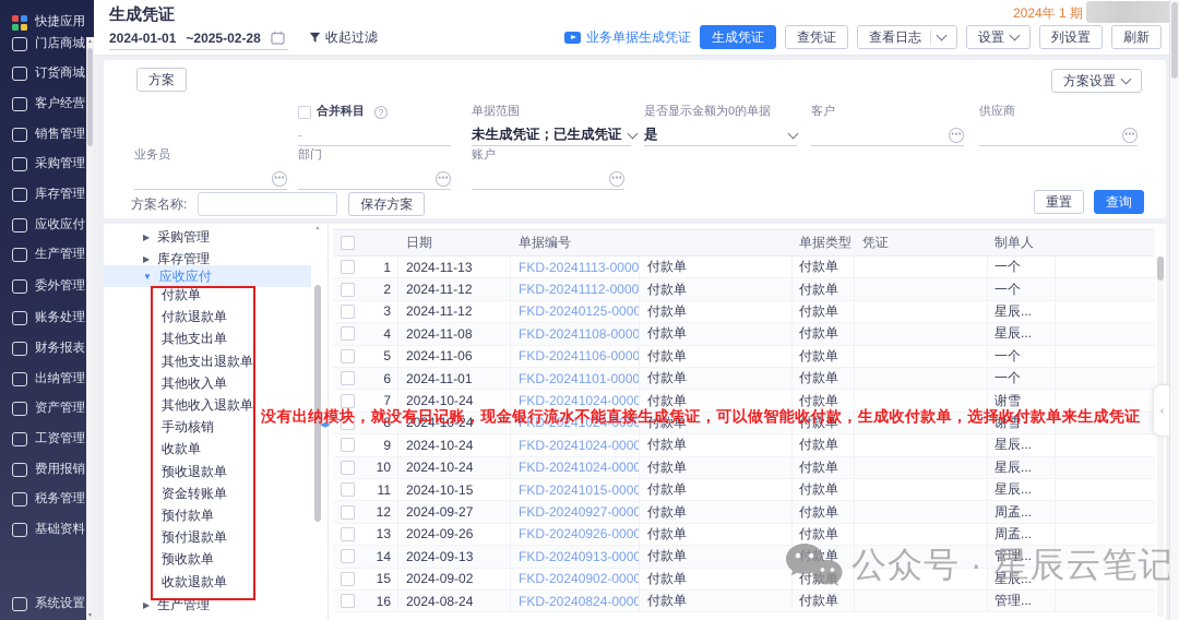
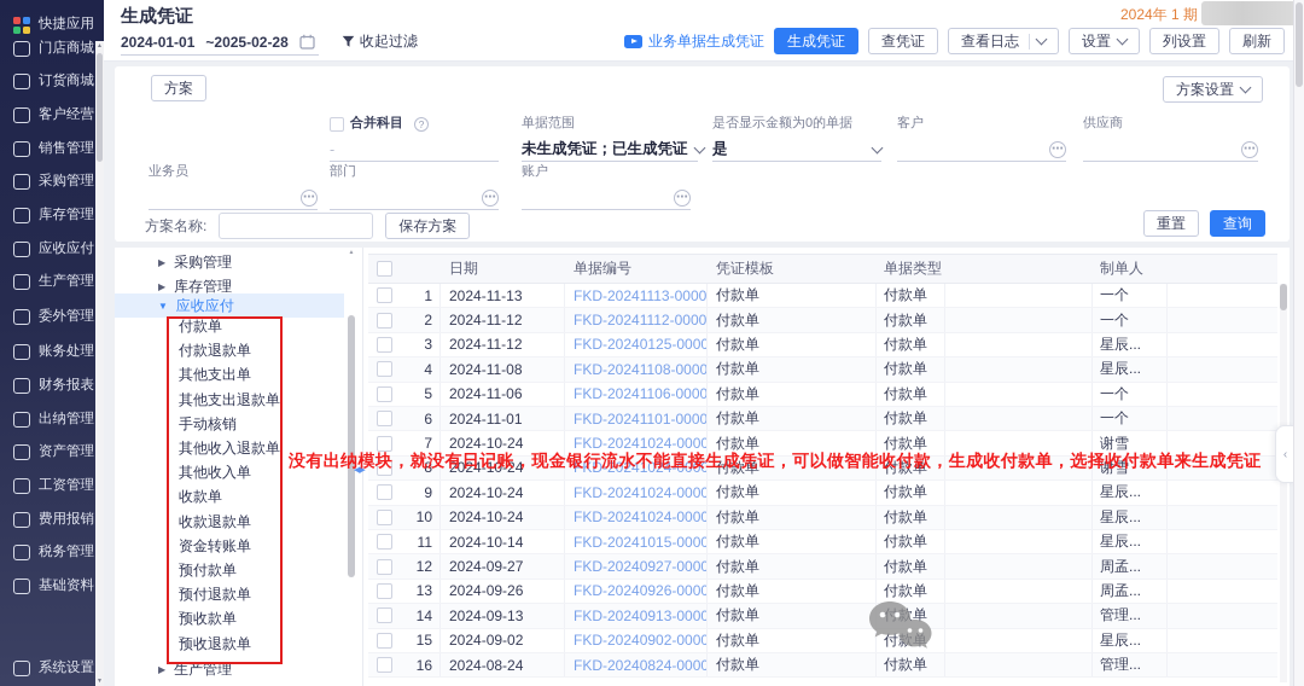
  快捷应用
  门店商城
  订货商城
  客户经营
  销售管理
  采购管理
  库存管理
  应收应付
  生产管理
  委外管理
  账务处理
  财务报表
  出纳管理
  资产管理
  工资管理
  费用报销
  税务管理
  基础资料
  系统设置
  生成凭证
  2024年 1 期
  2024-01-01
  ~2025-02-28
  收起过滤
  业务单据生成凭证
  生成凭证
  查凭证
  查看日志
  设置
  列设置
  刷新
  方案
  方案设置
  合并科目
  ?
  -
  单据范围
  未生成凭证；已生成凭证
  是否显示金额为0的单据
  是
  客户
  ⋯
  供应商
  ⋯
  业务员
  ⋯
  部门
  ⋯
  账户
  ⋯
  方案名称:
  保存方案
  重置
  查询
  ▶
  采购管理
  ▶
  库存管理
  ▼
  应收应付
  付款单
  付款退款单
  其他支出单
  其他支出退款单
- 其他收入单
+ 手动核销
  其他收入退款单
- 手动核销
+ 其他收入单
  收款单
- 预收退款单
+ 收款退款单
  资金转账单
  预付款单
  预付退款单
  预收款单
- 收款退款单
+ 预收退款单
  ▶
  生产管理
  日期
  单据编号
+ 凭证模板
  单据类型
- 凭证
  制单人
  1
  2024-11-13
  FKD-20241113-0000
  付款单
  付款单
  一个
  2
  2024-11-12
  FKD-20241112-0000
  付款单
  付款单
  一个
  3
  2024-11-12
  FKD-20240125-0000
  付款单
  付款单
  星辰...
  4
  2024-11-08
  FKD-20241108-0000
  付款单
  付款单
  星辰...
  5
  2024-11-06
  FKD-20241106-0000
  付款单
  付款单
  一个
  6
  2024-11-01
  FKD-20241101-0000
  付款单
  付款单
  一个
  7
  2024-10-24
  FKD-20241024-0000
  付款单
  付款单
  谢雪
  8
  2024-10-24
  FKD-20241024-0000
  付款单
  付款单
  谢雪
  9
  2024-10-24
  FKD-20241024-0000
  付款单
  付款单
  星辰...
  10
  2024-10-24
  FKD-20241024-0000
  付款单
  付款单
  星辰...
  11
- 2024-10-15
+ 2024-10-14
  FKD-20241015-0000
  付款单
  付款单
  星辰...
  12
  2024-09-27
  FKD-20240927-0000
  付款单
  付款单
  周孟...
  13
  2024-09-26
  FKD-20240926-0000
  付款单
  付款单
  周孟...
  14
  2024-09-13
  FKD-20240913-0000
  付款单
  付款单
  管理...
  15
  2024-09-02
  FKD-20240902-0000
  付款单
  付款单
  星辰...
  16
  2024-08-24
  FKD-20240824-0000
  付款单
  付款单
  管理...
  ‹
  没有出纳模块，就没有日记账，现金银行流水不能直接生成凭证，可以做智能收付款，生成收付款单，选择收付款单来生成凭证
- 公众号 · 星辰云笔记
